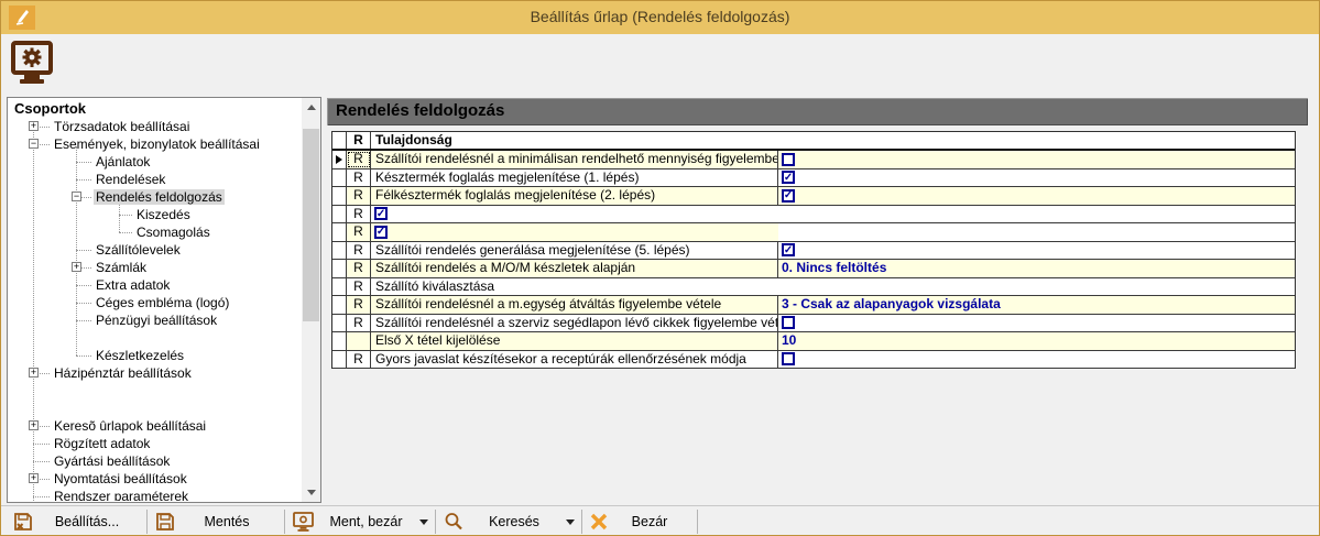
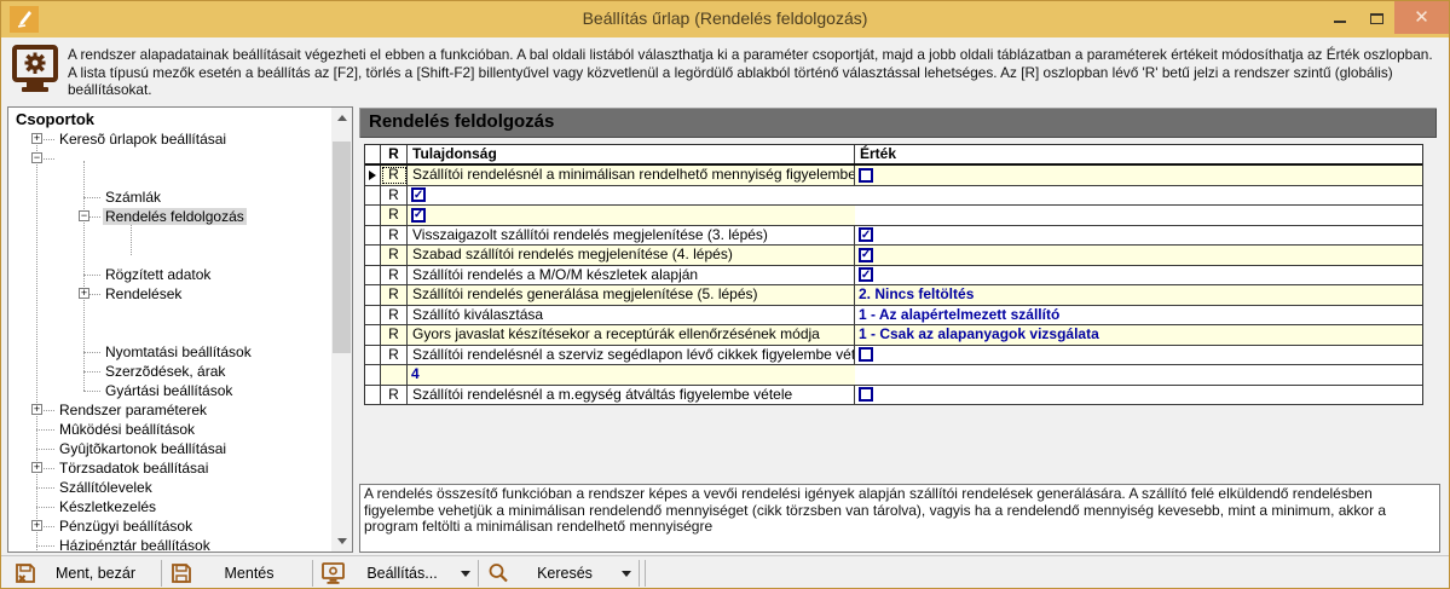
  Beállítás űrlap (Rendelés feldolgozás)
+ ✕
+ A rendszer alapadatainak beállításait végezheti el ebben a funkcióban. A bal oldali listából választhatja ki a paraméter csoportját, majd a jobb oldali táblázatban a paraméterek értékeit módosíthatja az Érték oszlopban. A lista típusú mezők esetén a beállítás az [F2], törlés a [Shift-F2] billentyűvel vagy közvetlenül a legördülő ablakból történő választással lehetséges. Az [R] oszlopban lévő 'R' betű jelzi a rendszer szintű (globális) beállításokat.
  Csoportok
  +
- Törzsadatok beállításai
+ Keresõ ûrlapok beállításai
  −
- Események, bizonylatok beállításai
- Ajánlatok
- Rendelések
+ Számlák
  −
  Rendelés feldolgozás
- Kiszedés
- Csomagolás
- Szállítólevelek
+ Rögzített adatok
  +
- Számlák
+ Rendelések
- Extra adatok
- Céges embléma (logó)
- Pénzügyi beállítások
+ Nyomtatási beállítások
+ Szerzõdések, árak
- Készletkezelés
+ Gyártási beállítások
  +
- Házipénztár beállítások
+ Rendszer paraméterek
+ Mûködési beállítások
+ Gyûjtõkartonok beállításai
  +
- Keresõ ûrlapok beállításai
+ Törzsadatok beállításai
- Rögzített adatok
+ Szállítólevelek
- Gyártási beállítások
+ Készletkezelés
  +
- Nyomtatási beállítások
+ Pénzügyi beállítások
- Rendszer paraméterek
+ Házipénztár beállítások
  Rendelés feldolgozás
  R
  Tulajdonság
+ Érték
  R
  Szállítói rendelésnél a minimálisan rendelhető mennyiség figyelembe
  R
- Késztermék foglalás megjelenítése (1. lépés)
  ✓
  R
- Félkésztermék foglalás megjelenítése (2. lépés)
  ✓
  R
+ Visszaigazolt szállítói rendelés megjelenítése (3. lépés)
  ✓
  R
+ Szabad szállítói rendelés megjelenítése (4. lépés)
  ✓
  R
- Szállítói rendelés generálása megjelenítése (5. lépés)
+ Szállítói rendelés a M/O/M készletek alapján
  ✓
  R
- Szállítói rendelés a M/O/M készletek alapján
+ Szállítói rendelés generálása megjelenítése (5. lépés)
- 0. Nincs feltöltés
+ 2. Nincs feltöltés
  R
  Szállító kiválasztása
+ 1 - Az alapértelmezett szállító
  R
- Szállítói rendelésnél a m.egység átváltás figyelembe vétele
+ Gyors javaslat készítésekor a receptúrák ellenőrzésének módja
- 3 - Csak az alapanyagok vizsgálata
+ 1 - Csak az alapanyagok vizsgálata
  R
  Szállítói rendelésnél a szerviz segédlapon lévő cikkek figyelembe vét
- Első X tétel kijelölése
- 10
+ 4
  R
- Gyors javaslat készítésekor a receptúrák ellenőrzésének módja
+ Szállítói rendelésnél a m.egység átváltás figyelembe vétele
+ A rendelés összesítő funkcióban a rendszer képes a vevői rendelési igények alapján szállítói rendelések generálására. A szállító felé elküldendő rendelésben figyelembe vehetjük a minimálisan rendelendő mennyiséget (cikk törzsben van tárolva), vagyis ha a rendelendő mennyiség kevesebb, mint a minimum, akkor a program feltölti a minimálisan rendelhető mennyiségre
- Beállítás...
+ Ment, bezár
  Mentés
- Ment, bezár
+ Beállítás...
  Keresés
- Bezár
